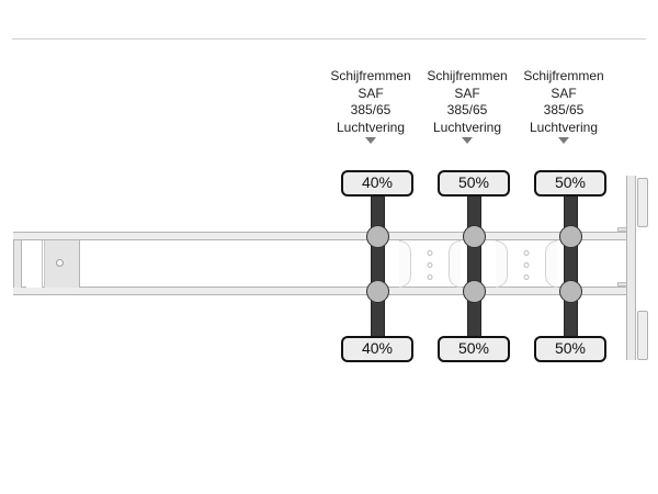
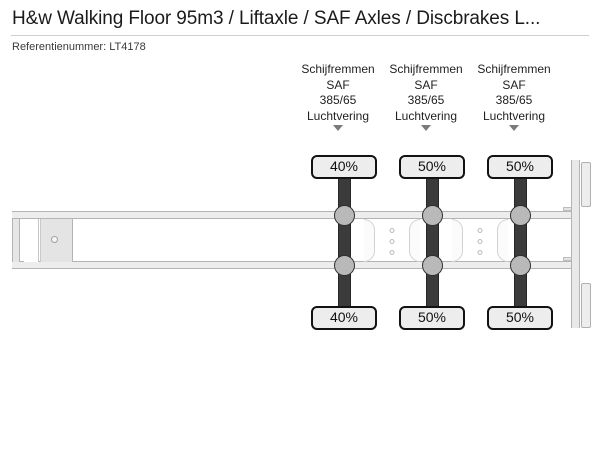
+ H&w Walking Floor 95m3 / Liftaxle / SAF Axles / Discbrakes L...
+ Referentienummer: LT4178
  Schijfremmen
  SAF
  385/65
  Luchtvering
  Schijfremmen
  SAF
  385/65
  Luchtvering
  Schijfremmen
  SAF
  385/65
  Luchtvering
  40%
  40%
  50%
  50%
  50%
  50%
